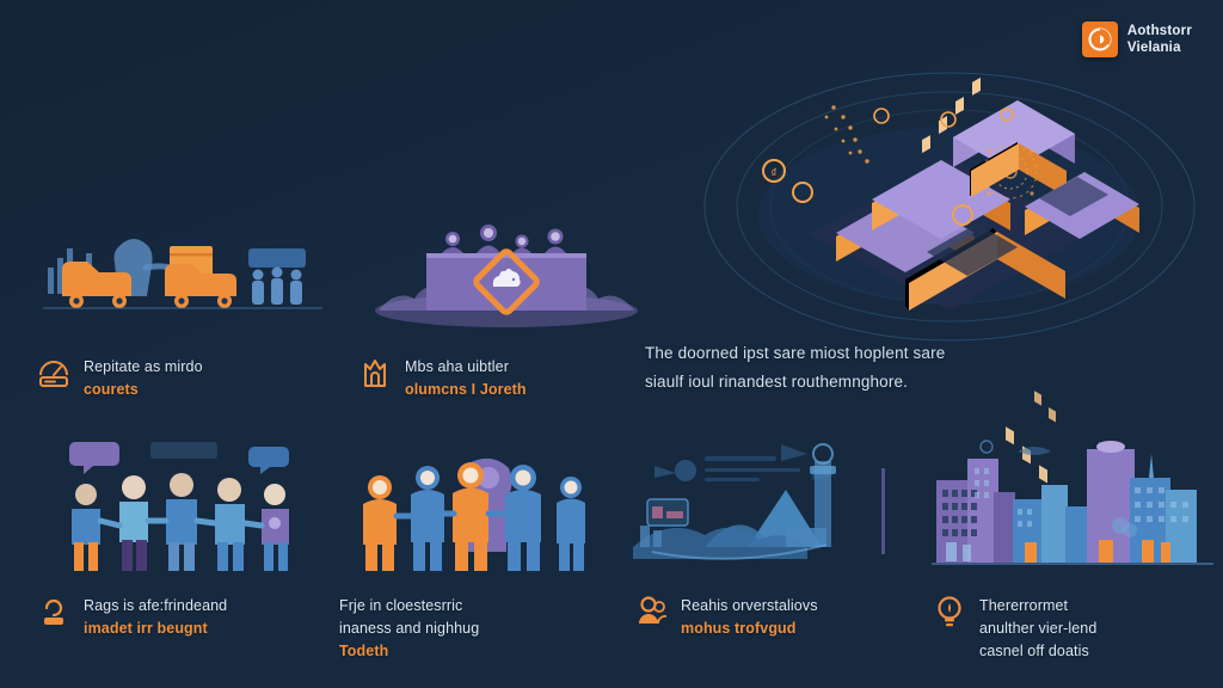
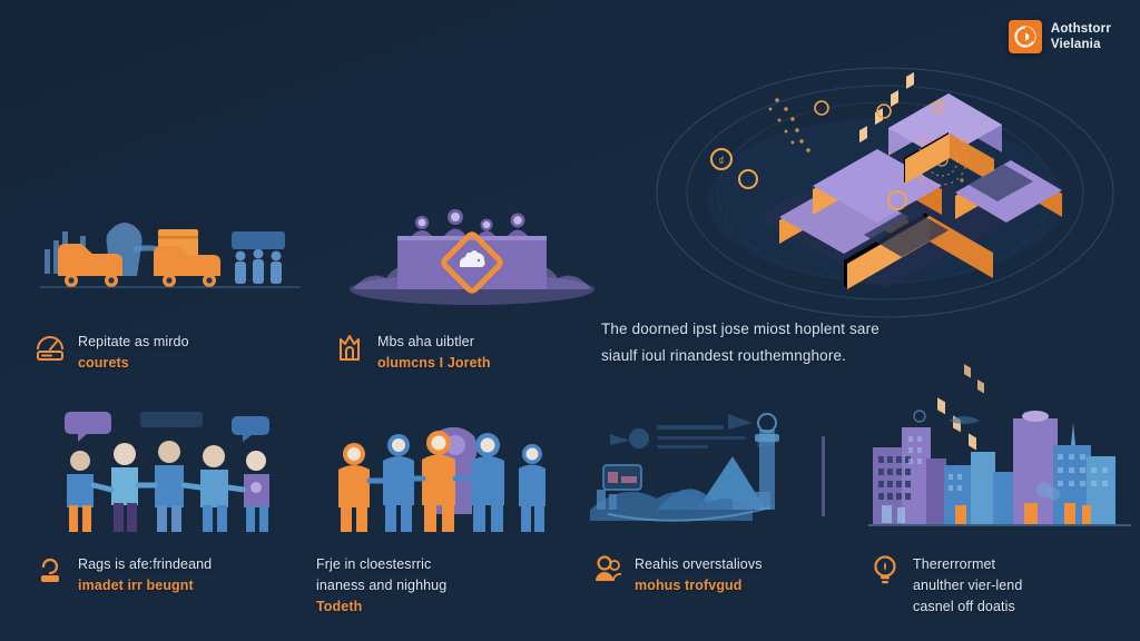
  ₫
  Aothstorr
  Vielania
  Repitate as mirdo
  courets
  Mbs aha uibtler
  olumcns I Joreth
- The doorned ipst sare miost hoplent sare
+ The doorned ipst jose miost hoplent sare
  siaulf ioul rinandest routhemnghore.
  Rags is afe:frindeand
  imadet irr beugnt
  Frje in cloestesrric
  inaness and nighhug
  Todeth
  Reahis orverstaliovs
  mohus trofvgud
  Thererrormet
  anulther vier-lend
  casnel off doatis
